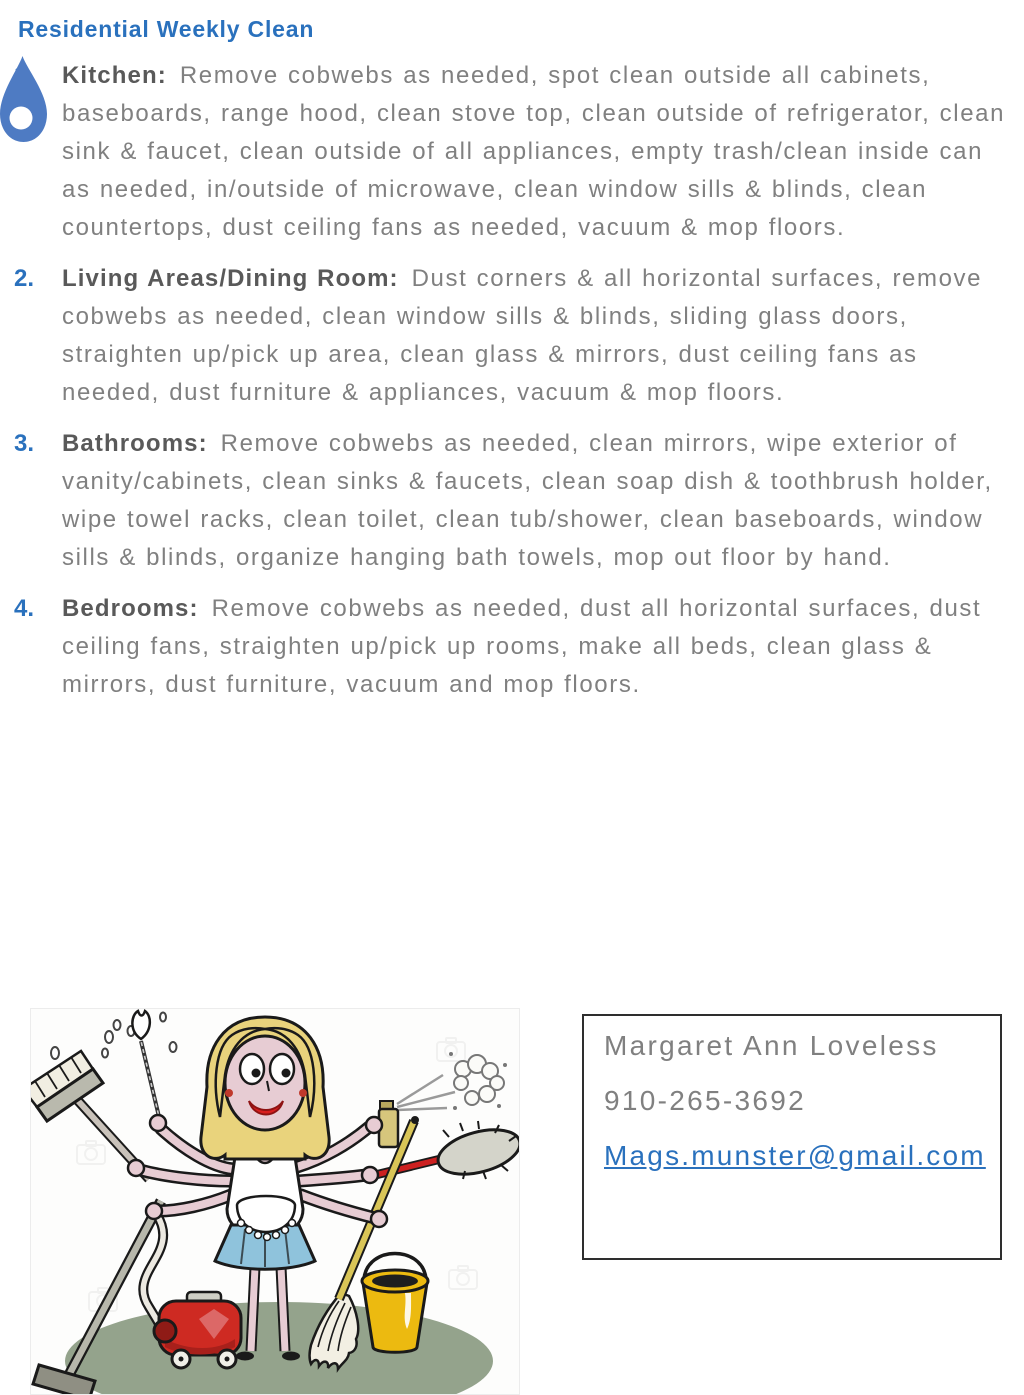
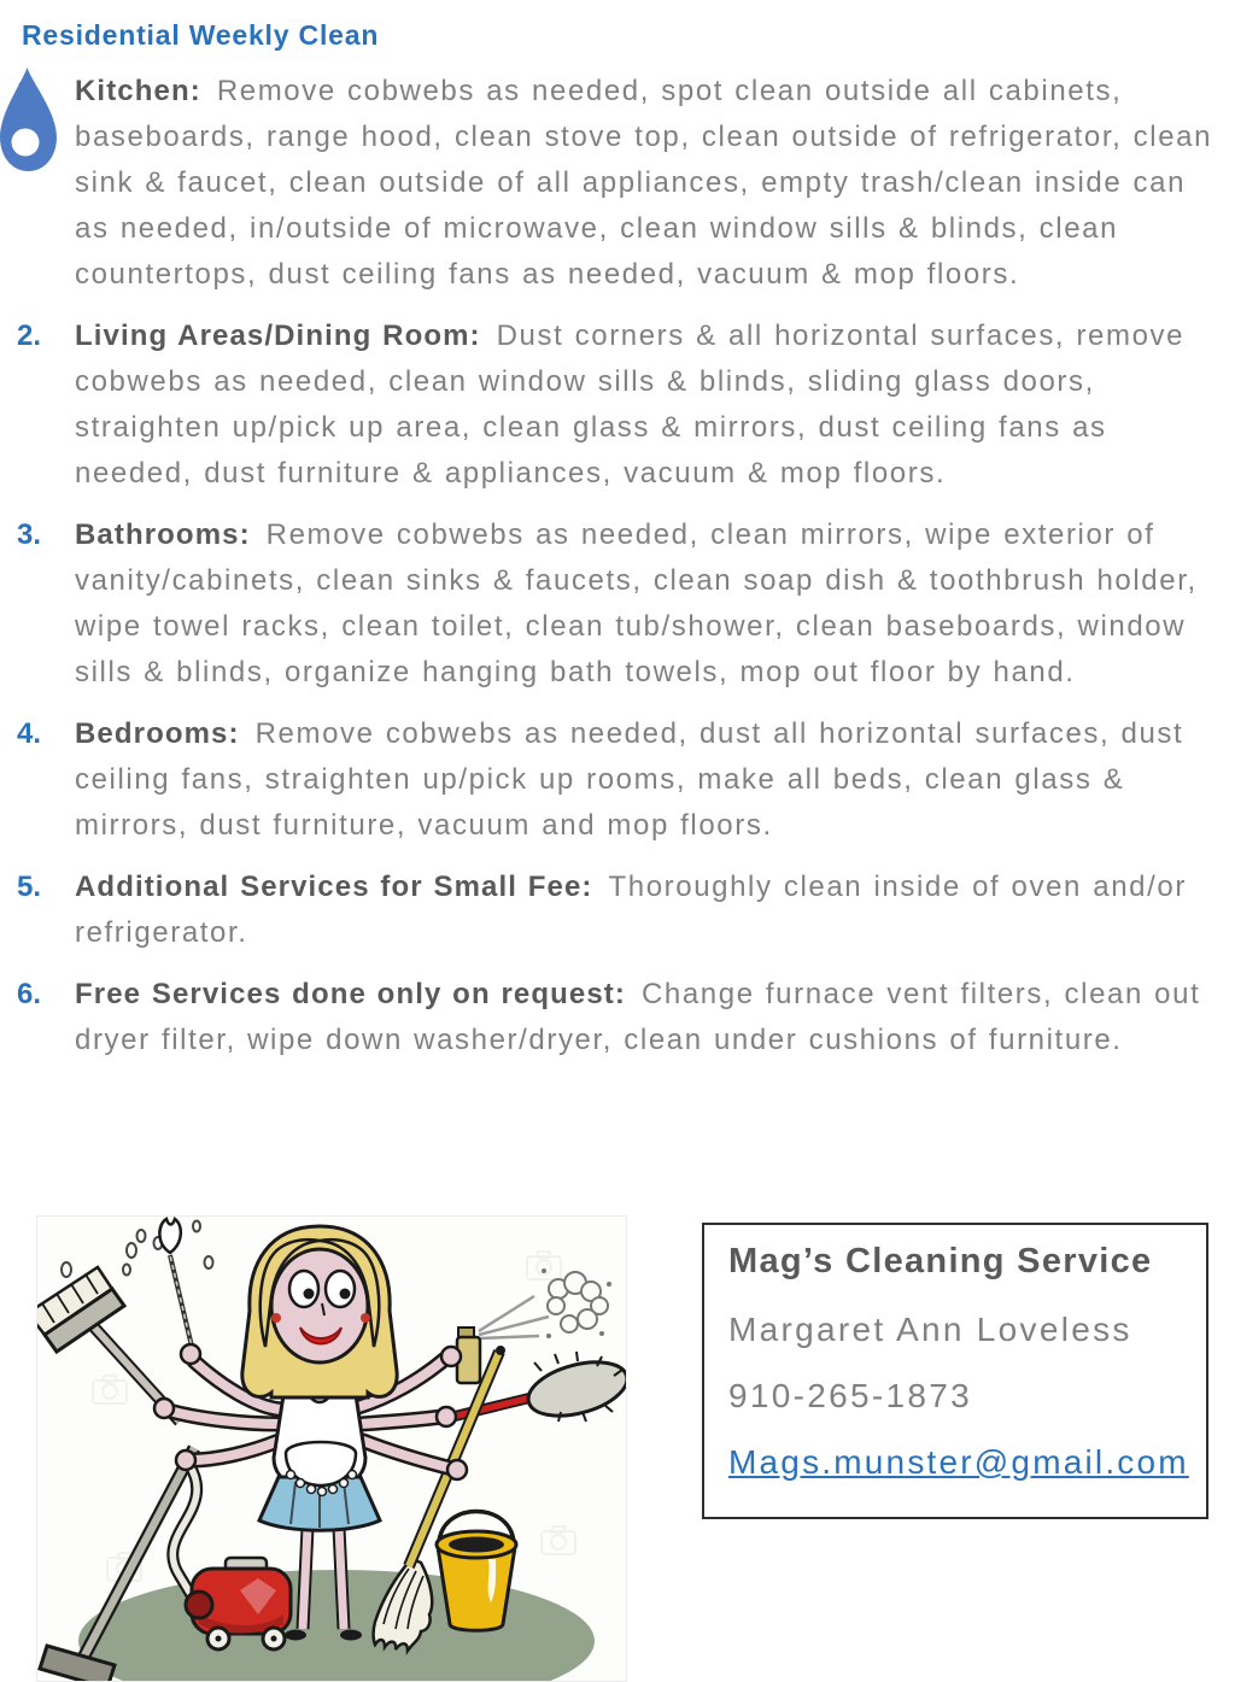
  Residential Weekly Clean
  Kitchen: Remove cobwebs as needed, spot clean outside all cabinets, baseboards, range hood, clean stove top, clean outside of refrigerator, clean sink & faucet, clean outside of all appliances, empty trash/clean inside can as needed, in/outside of microwave, clean window sills & blinds, clean countertops, dust ceiling fans as needed, vacuum & mop floors.
  2.
  Living Areas/Dining Room: Dust corners & all horizontal surfaces, remove cobwebs as needed, clean window sills & blinds, sliding glass doors, straighten up/pick up area, clean glass & mirrors, dust ceiling fans as needed, dust furniture & appliances, vacuum & mop floors.
  3.
  Bathrooms: Remove cobwebs as needed, clean mirrors, wipe exterior of vanity/cabinets, clean sinks & faucets, clean soap dish & toothbrush holder, wipe towel racks, clean toilet, clean tub/shower, clean baseboards, window sills & blinds, organize hanging bath towels, mop out floor by hand.
  4.
  Bedrooms: Remove cobwebs as needed, dust all horizontal surfaces, dust ceiling fans, straighten up/pick up rooms, make all beds, clean glass & mirrors, dust furniture, vacuum and mop floors.
+ 5.
+ Additional Services for Small Fee: Thoroughly clean inside of oven and/or refrigerator.
+ 6.
+ Free Services done only on request: Change furnace vent filters, clean out dryer filter, wipe down washer/dryer, clean under cushions of furniture.
+ Mag’s Cleaning Service
  Margaret Ann Loveless
- 910-265-3692
+ 910-265-1873
  Mags.munster@gmail.com
